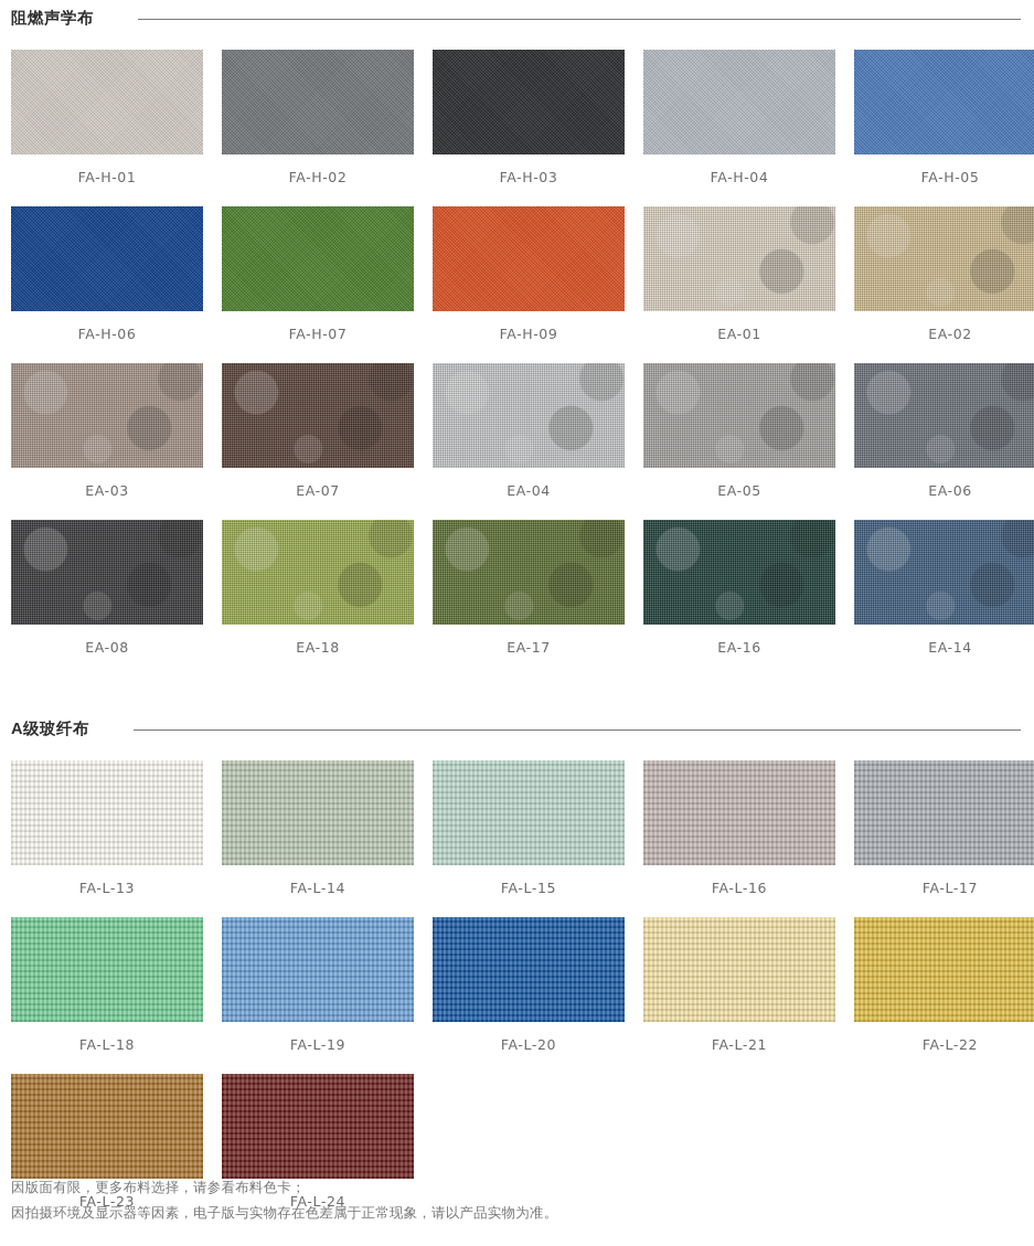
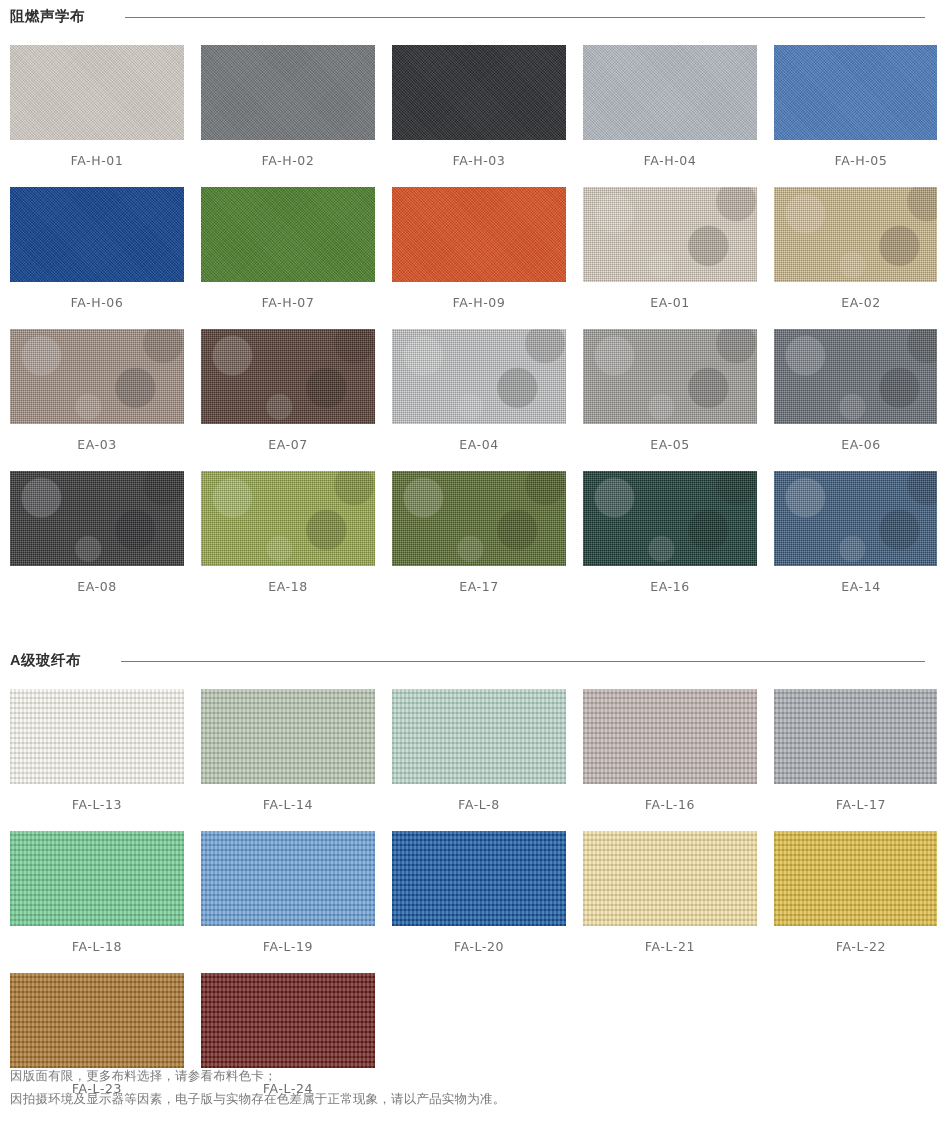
  阻燃声学布
  FA-H-01
  FA-H-02
  FA-H-03
  FA-H-04
  FA-H-05
  FA-H-06
  FA-H-07
  FA-H-09
  EA-01
  EA-02
  EA-03
  EA-07
  EA-04
  EA-05
  EA-06
  EA-08
  EA-18
  EA-17
  EA-16
  EA-14
  A级玻纤布
  FA-L-13
  FA-L-14
- FA-L-15
+ FA-L-8
  FA-L-16
  FA-L-17
  FA-L-18
  FA-L-19
  FA-L-20
  FA-L-21
  FA-L-22
  FA-L-23
  FA-L-24
  因版面有限，更多布料选择，请参看布料色卡；
  因拍摄环境及显示器等因素，电子版与实物存在色差属于正常现象，请以产品实物为准。
